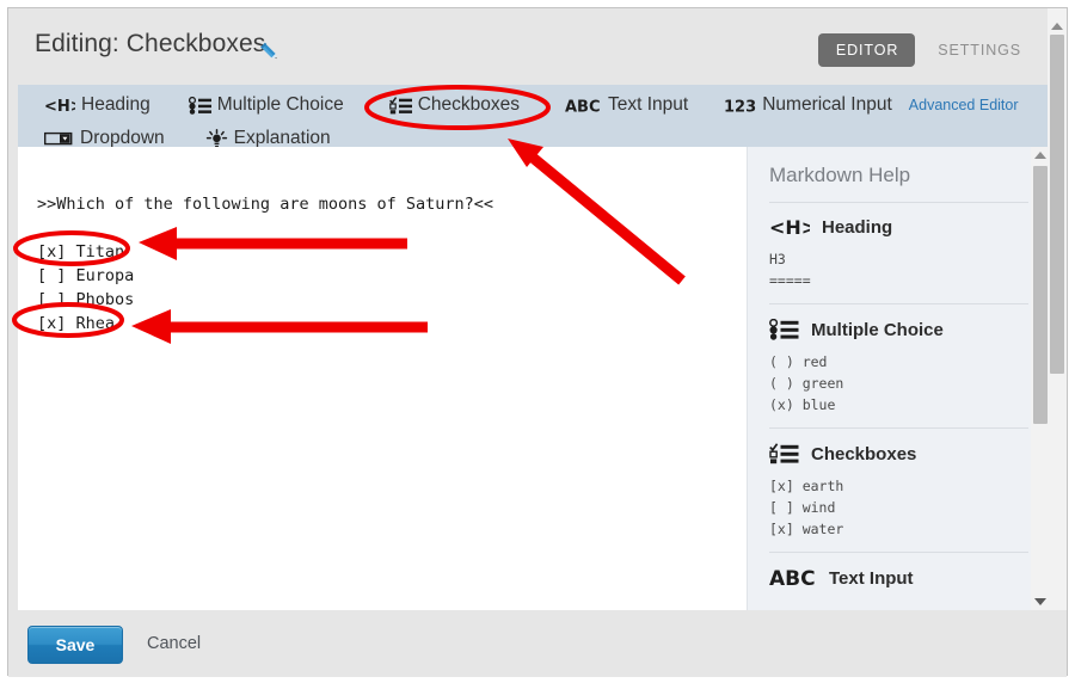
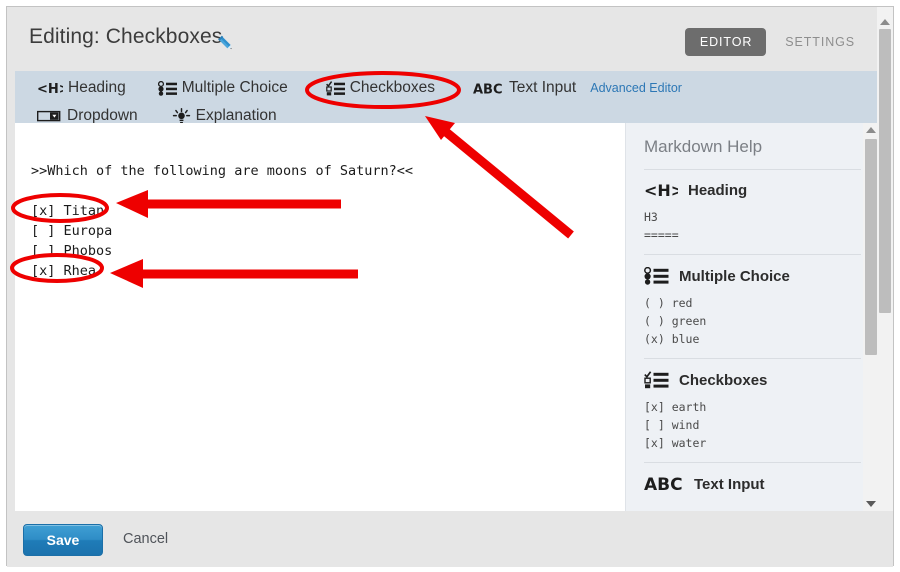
  Editing: Checkboxes
  EDITOR
  SETTINGS
  Heading
  Multiple Choice
  Checkboxes
  ABC
  Text Input
- 123
- Numerical Input
  Advanced Editor
  Dropdown
  Explanation
  >>Which of the following are moons of Saturn?<< [x] Titan [ ] Europa [ ] Phobos [x] Rhea
  Markdown Help
  <H>
  Heading
  H3
  =====
  Multiple Choice
  ( ) red
  ( ) green
  (x) blue
  Checkboxes
  [x] earth
  [ ] wind
  [x] water
  ABC
  Text Input
  Save
  Cancel
